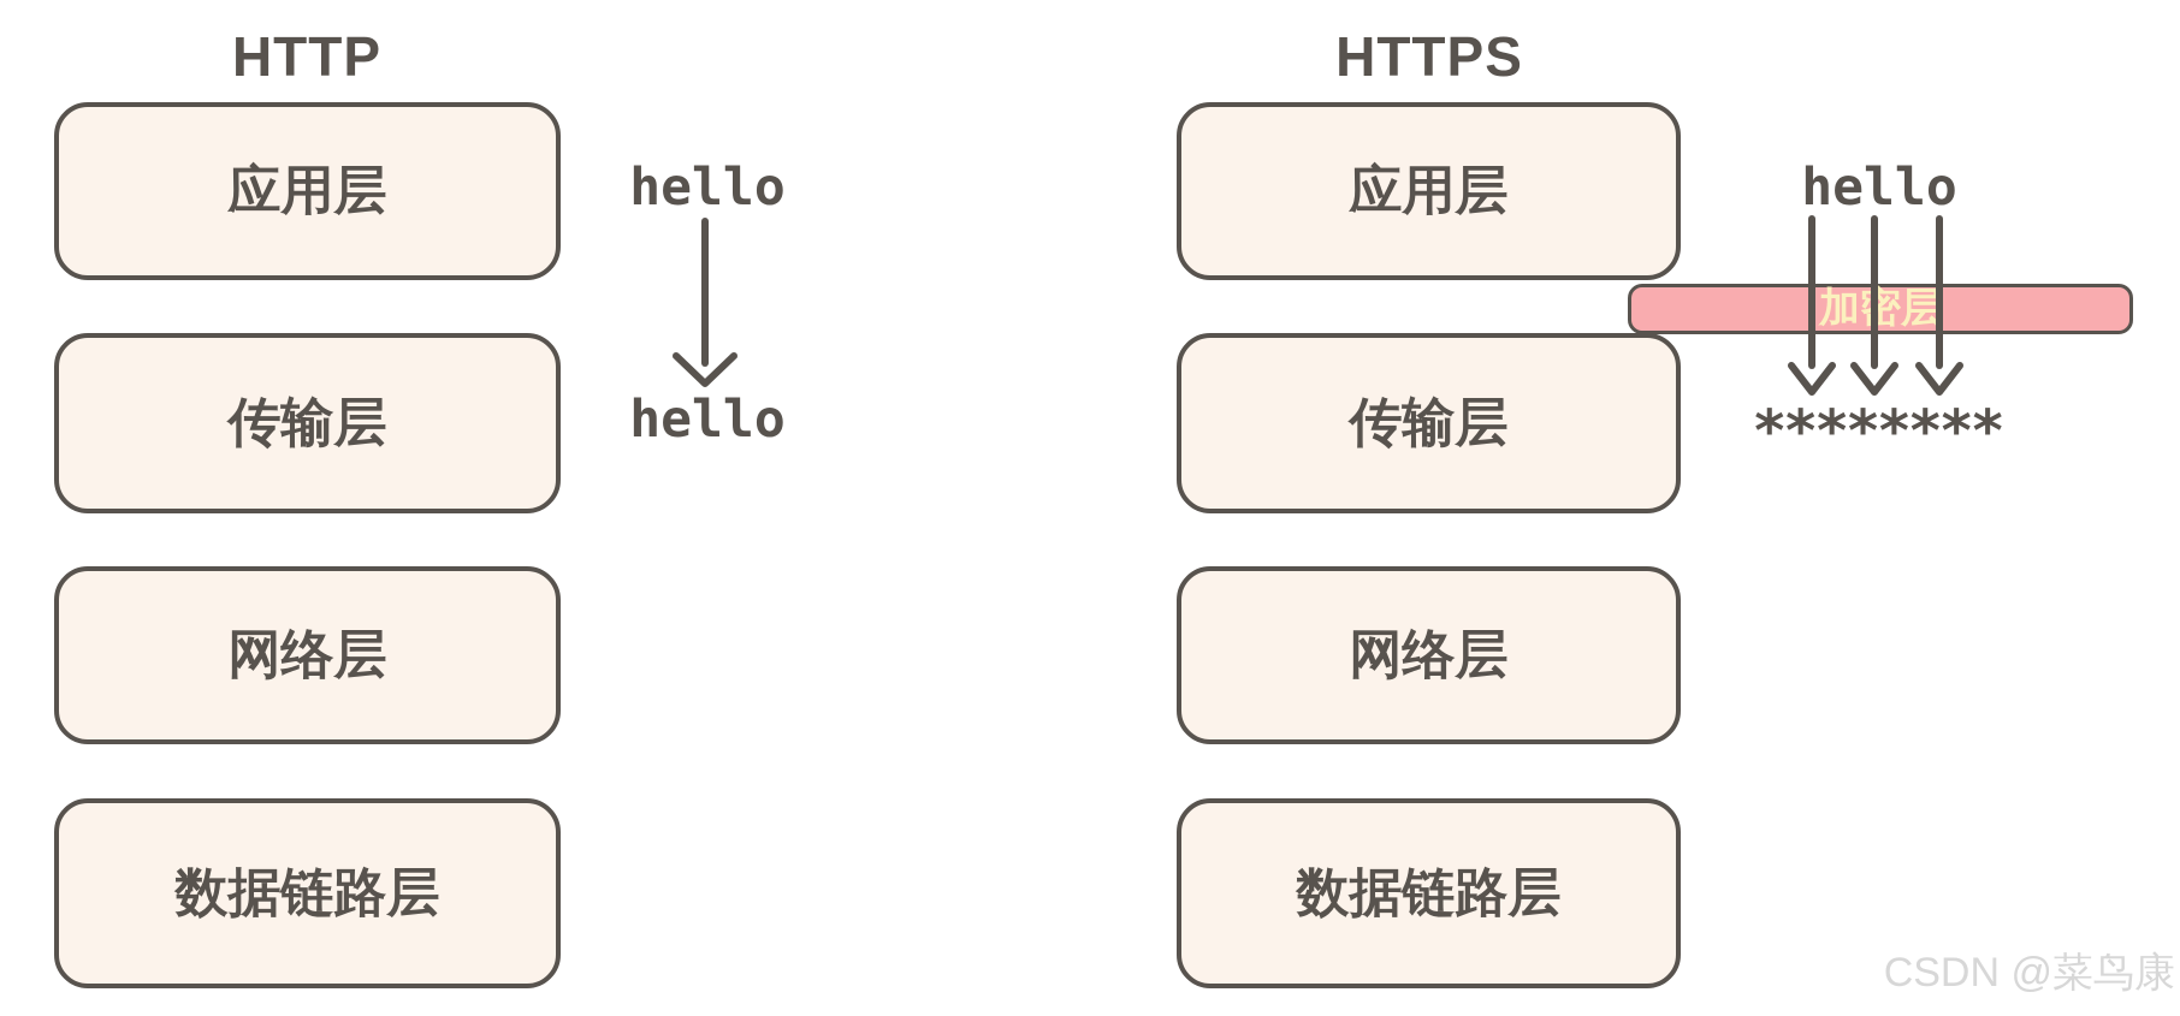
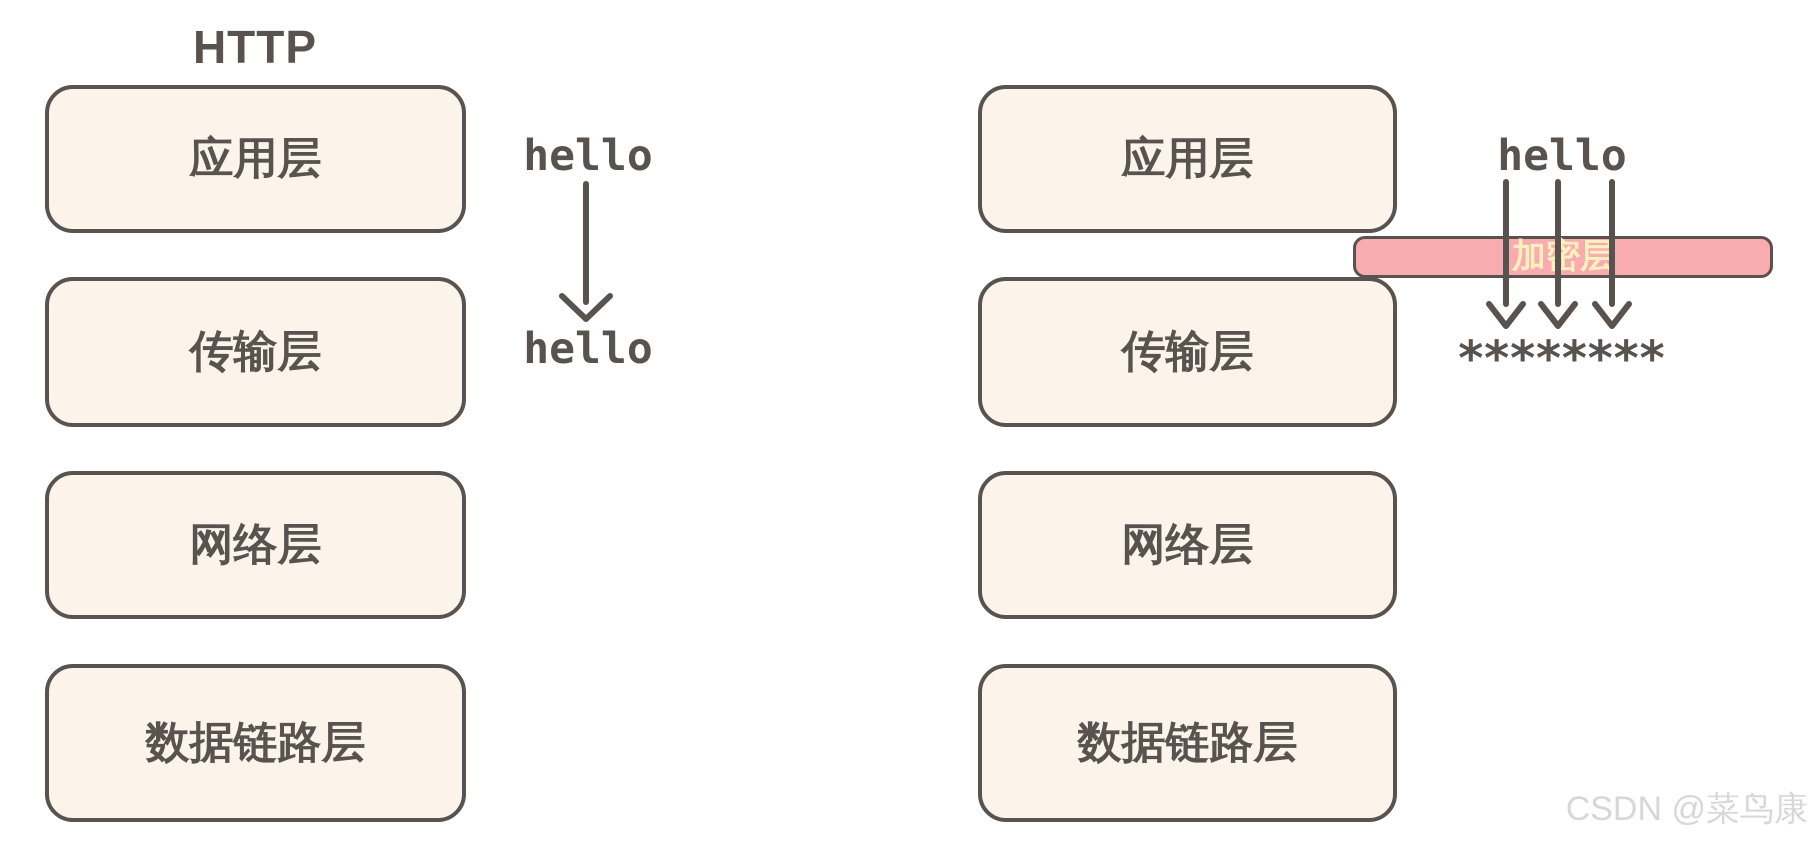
  HTTP
- HTTPS
  应用层
  传输层
  网络层
  数据链路层
  应用层
  传输层
  网络层
  数据链路层
  加密层
  hello
  hello
  hello
  ********
  CSDN @菜鸟康
